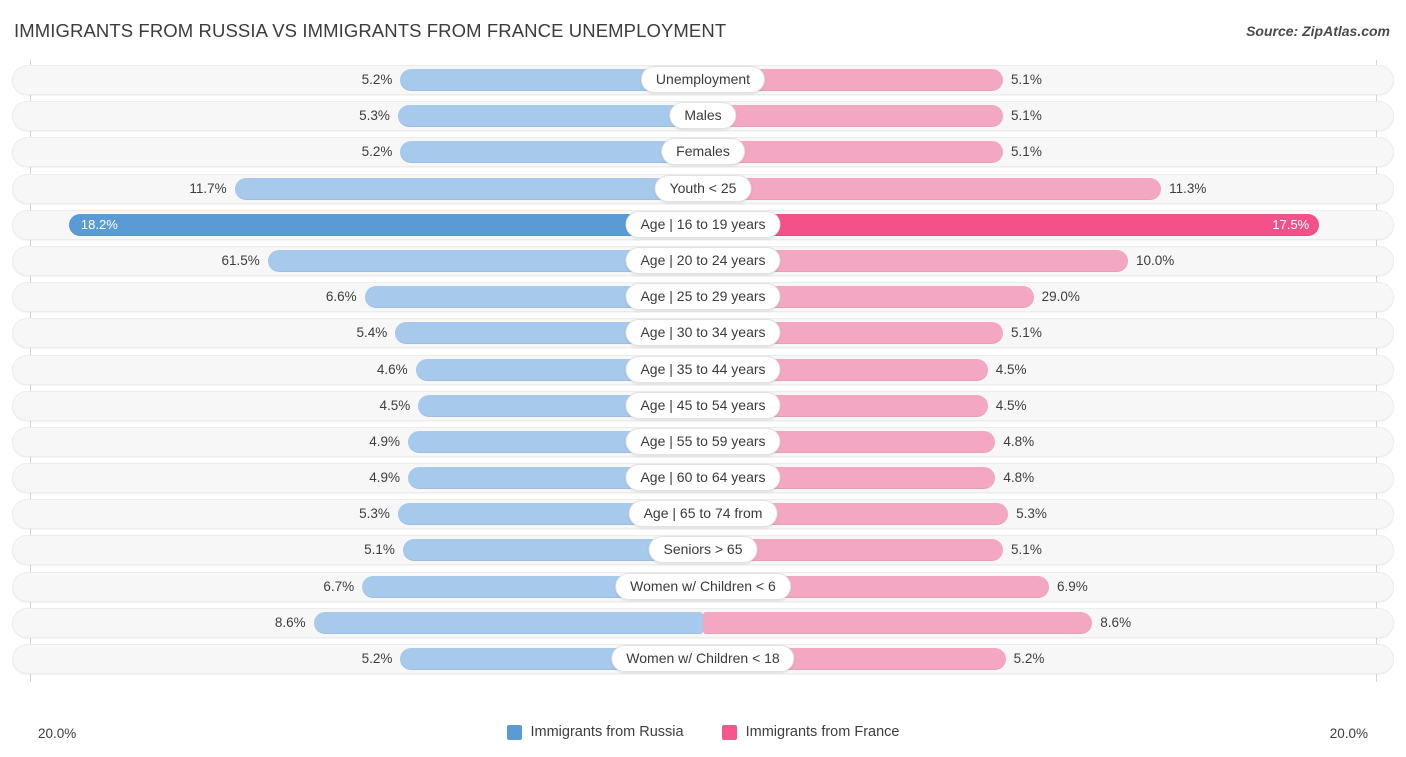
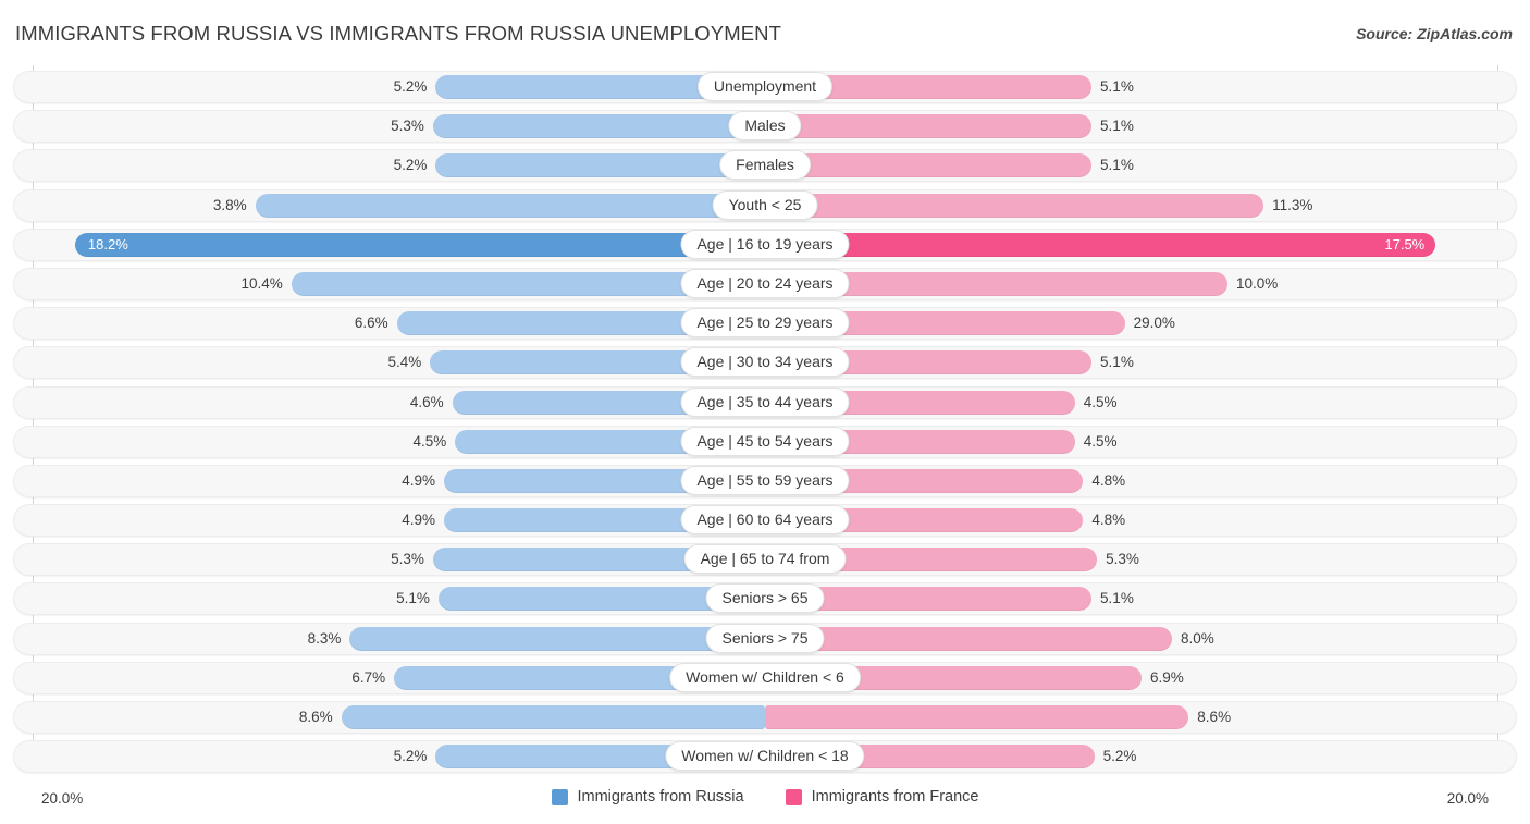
- IMMIGRANTS FROM RUSSIA VS IMMIGRANTS FROM FRANCE UNEMPLOYMENT
+ IMMIGRANTS FROM RUSSIA VS IMMIGRANTS FROM RUSSIA UNEMPLOYMENT
  Source: ZipAtlas.com
  5.2%
  5.1%
  Unemployment
  5.3%
  5.1%
  Males
  5.2%
  5.1%
  Females
- 11.7%
+ 3.8%
  11.3%
  Youth < 25
  18.2%
  17.5%
  Age | 16 to 19 years
- 61.5%
+ 10.4%
  10.0%
  Age | 20 to 24 years
  6.6%
  29.0%
  Age | 25 to 29 years
  5.4%
  5.1%
  Age | 30 to 34 years
  4.6%
  4.5%
  Age | 35 to 44 years
  4.5%
  4.5%
  Age | 45 to 54 years
  4.9%
  4.8%
  Age | 55 to 59 years
  4.9%
  4.8%
  Age | 60 to 64 years
  5.3%
  5.3%
  Age | 65 to 74 from
  5.1%
  5.1%
  Seniors > 65
+ 8.3%
+ 8.0%
+ Seniors > 75
  6.7%
  6.9%
  Women w/ Children < 6
  8.6%
  8.6%
  5.2%
  5.2%
  Women w/ Children < 18
  20.0%
  20.0%
  Immigrants from Russia
  Immigrants from France
